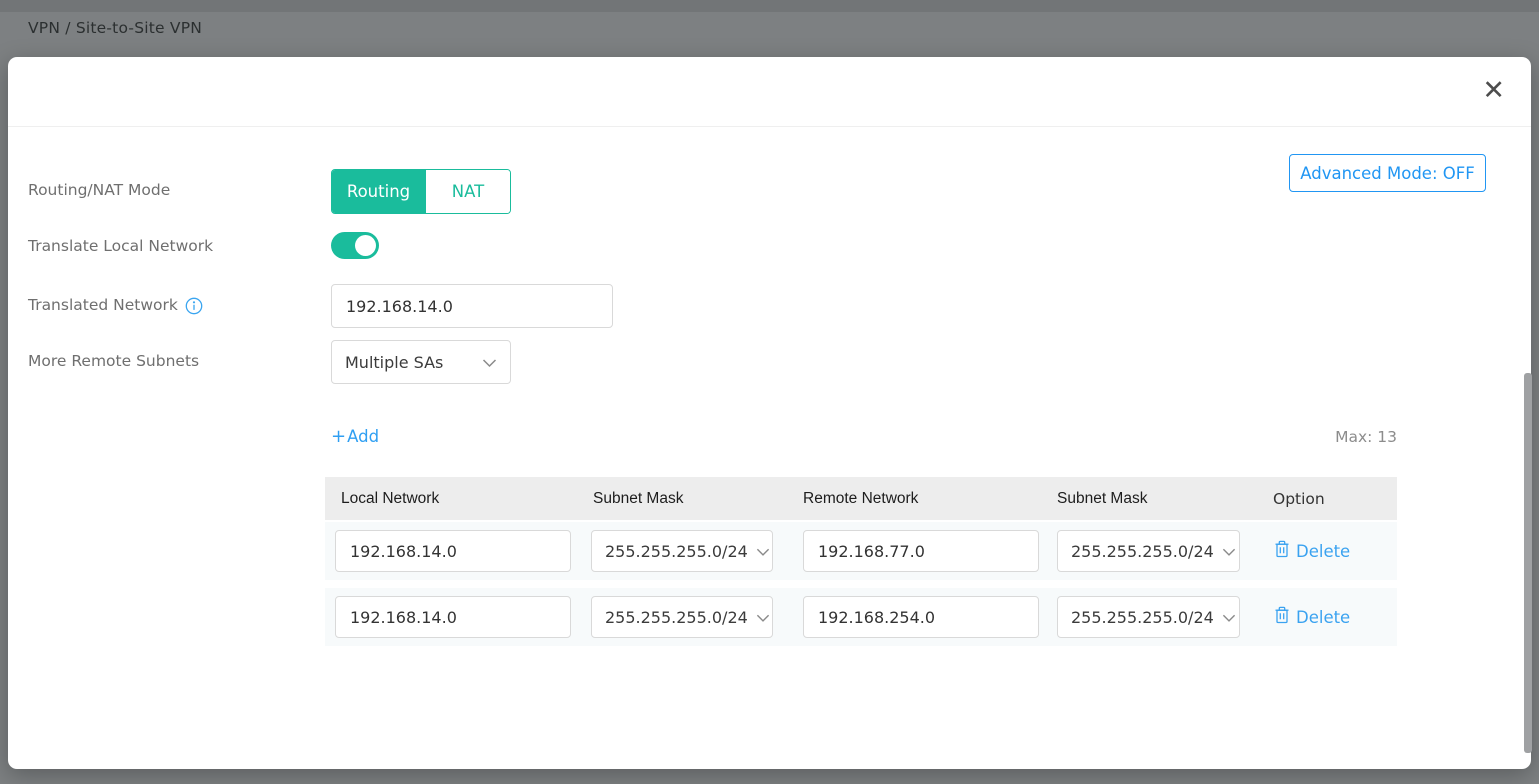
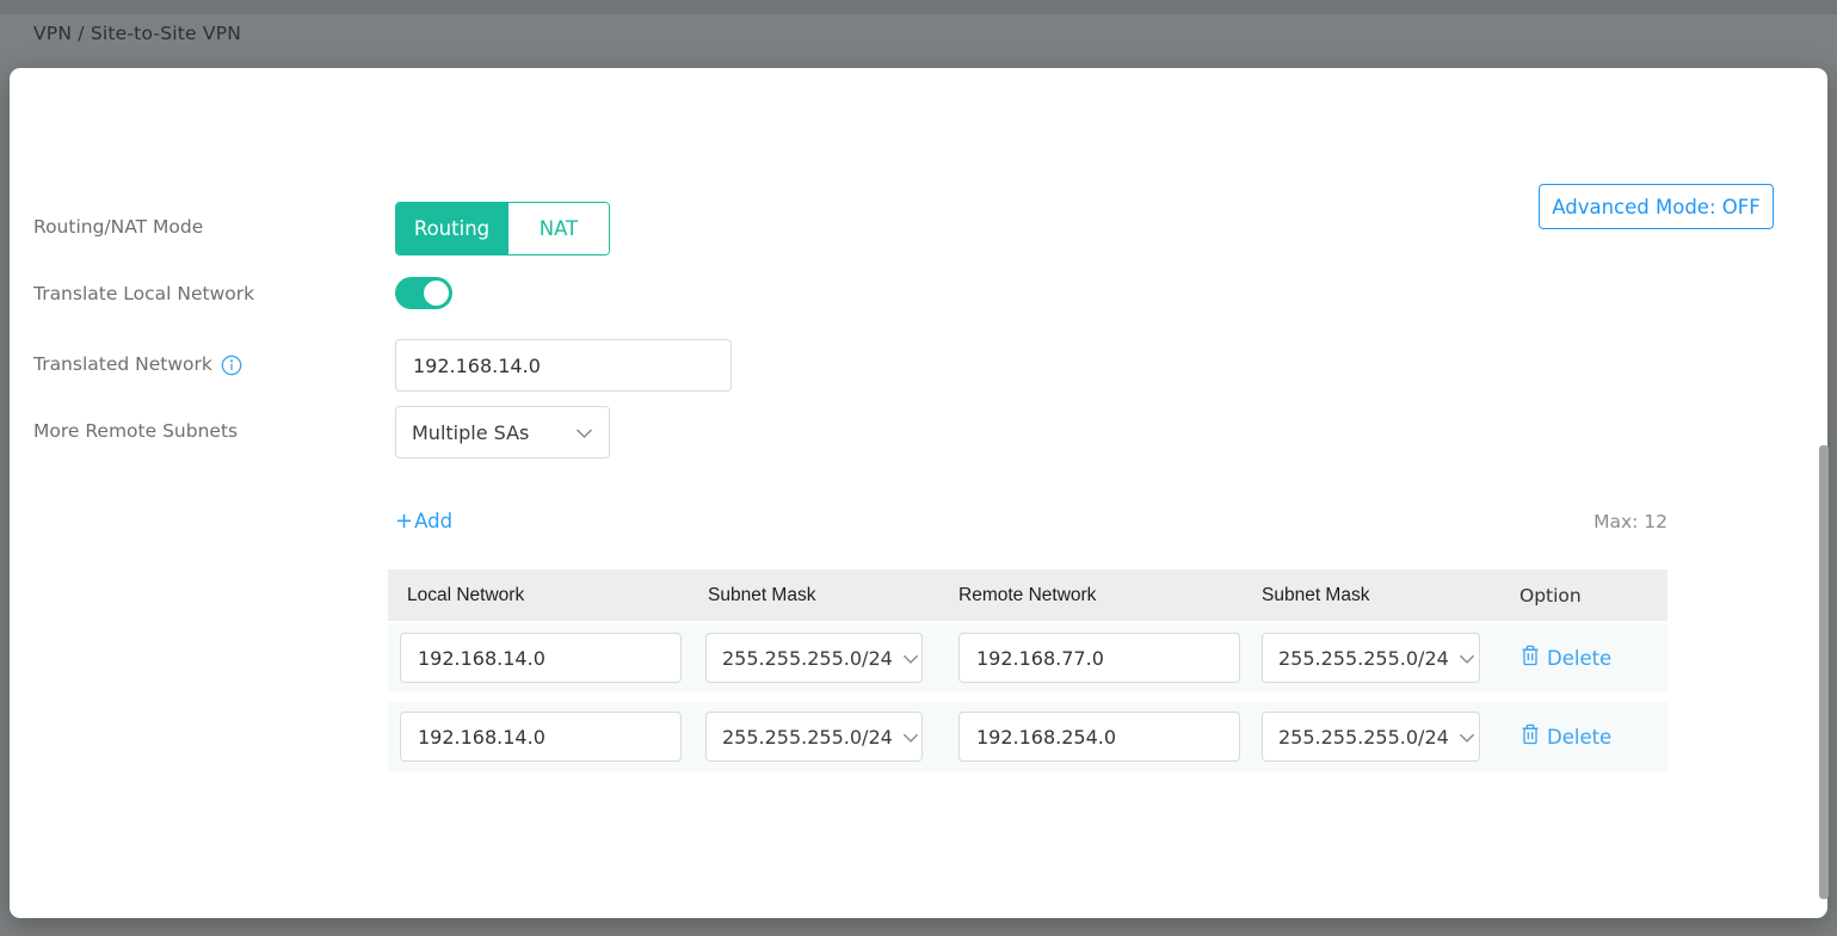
  VPN / Site-to-Site VPN
- ✕
  Advanced Mode: OFF
  Routing/NAT Mode
  Routing
  NAT
  Translate Local Network
  Translated Network
  192.168.14.0
  More Remote Subnets
  Multiple SAs
  +
  Add
- Max: 13
+ Max: 12
  Local Network
  Subnet Mask
  Remote Network
  Subnet Mask
  Option
  192.168.14.0
  255.255.255.0/24
  192.168.77.0
  255.255.255.0/24
  Delete
  192.168.14.0
  255.255.255.0/24
  192.168.254.0
  255.255.255.0/24
  Delete
